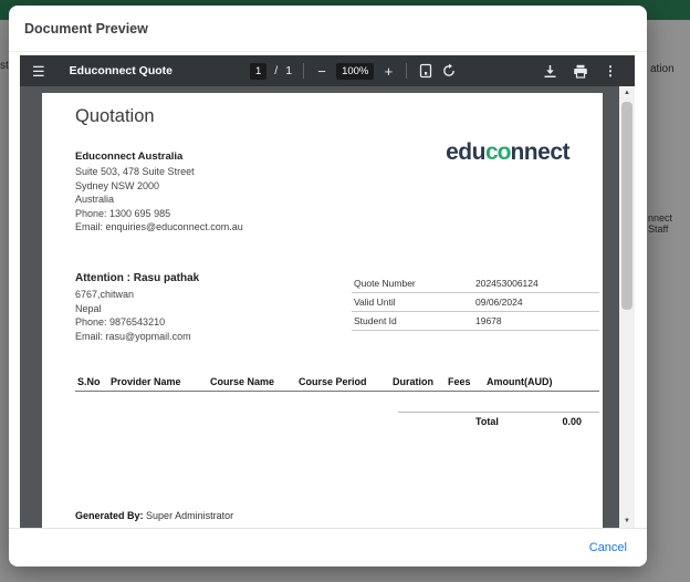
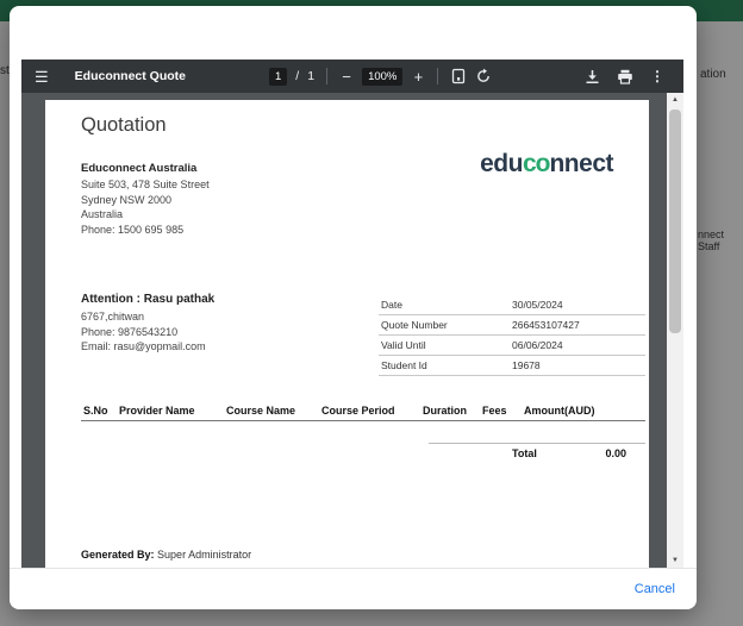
  st
  ation
  nnect Staff
- Document Preview
  ☰
  Educonnect Quote
  1
  /
  1
  −
  100%
  +
  ⋮
  Quotation
  Educonnect Australia
  Suite 503, 478 Suite Street
  Sydney NSW 2000
  Australia
- Phone: 1300 695 985
+ Phone: 1500 695 985
- Email: enquiries@educonnect.com.au
  educonnect
  Attention : Rasu pathak
  6767,chitwan
- Nepal
  Phone: 9876543210
  Email: rasu@yopmail.com
+ Date
+ 30/05/2024
  Quote Number
- 202453006124
+ 266453107427
  Valid Until
- 09/06/2024
+ 06/06/2024
  Student Id
  19678
  S.No
  Provider Name
  Course Name
  Course Period
  Duration
  Fees
  Amount(AUD)
  Total
  0.00
  Generated By: Super Administrator
  Cancel
